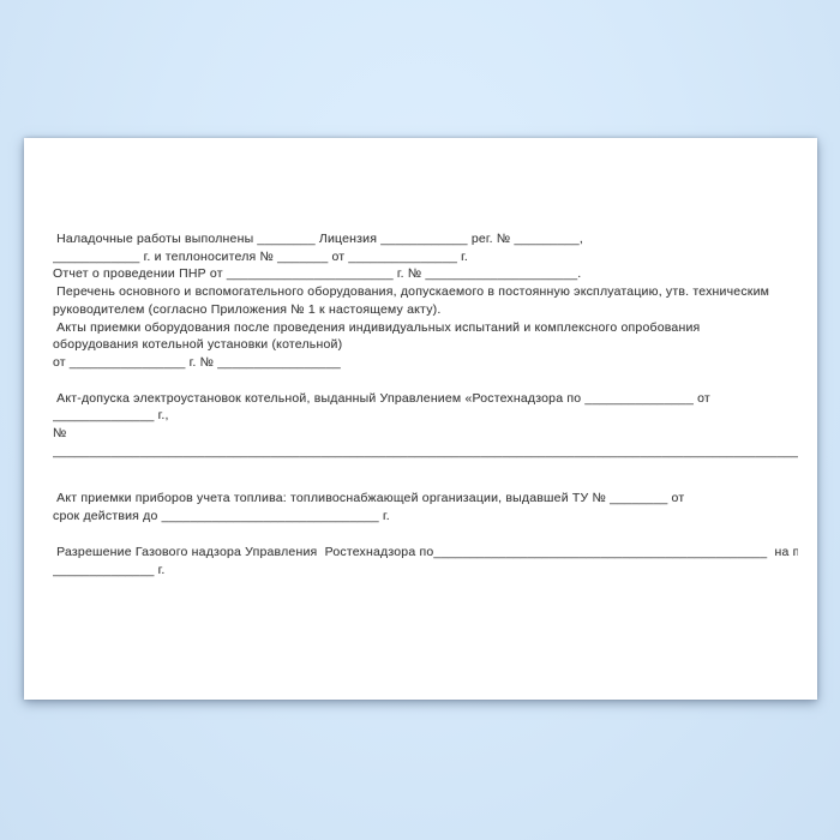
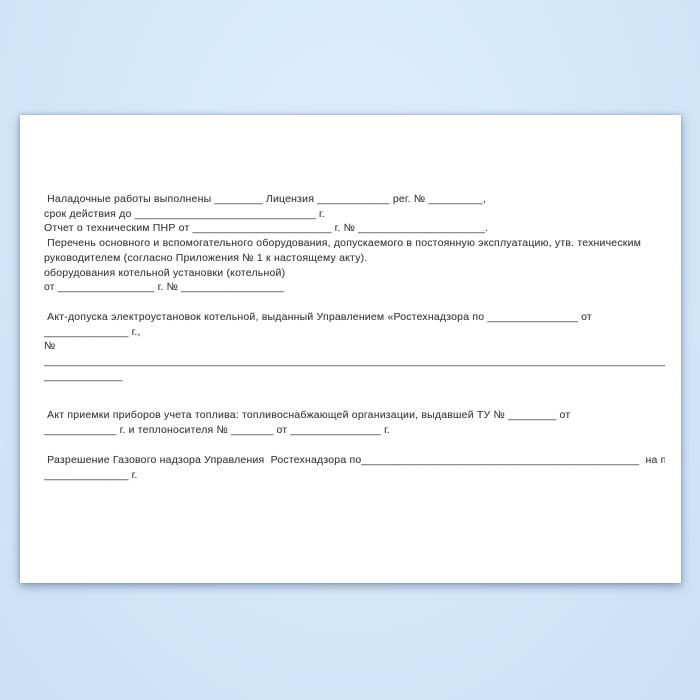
  Наладочные работы выполнены ________ Лицензия ____________ рег. № _________,
- ____________ г. и теплоносителя № _______ от _______________ г.
+ срок действия до ______________________________ г.
- Отчет о проведении ПНР от _______________________ г. № _____________________.
+ Отчет о техническим ПНР от _______________________ г. № _____________________.
  Перечень основного и вспомогательного оборудования, допускаемого в постоянную эксплуатацию, утв. техническим
  руководителем (согласно Приложения № 1 к настоящему акту).
- Акты приемки оборудования после проведения индивидуальных испытаний и комплексного опробования
  оборудования котельной установки (котельной)
  от ________________ г. № _________________
  Акт-допуска электроустановок котельной, выданный Управлением «Ростехнадзора по _______________ от
  ______________ г.,
  №
  _______________________________________________________________________________________________________
+ _____________
  Акт приемки приборов учета топлива: топливоснабжающей организации, выдавшей ТУ № ________ от
- срок действия до ______________________________ г.
+ ____________ г. и теплоносителя № _______ от _______________ г.
  Разрешение Газового надзора Управления Ростехнадзора по______________________________________________ на п
  ______________ г.
